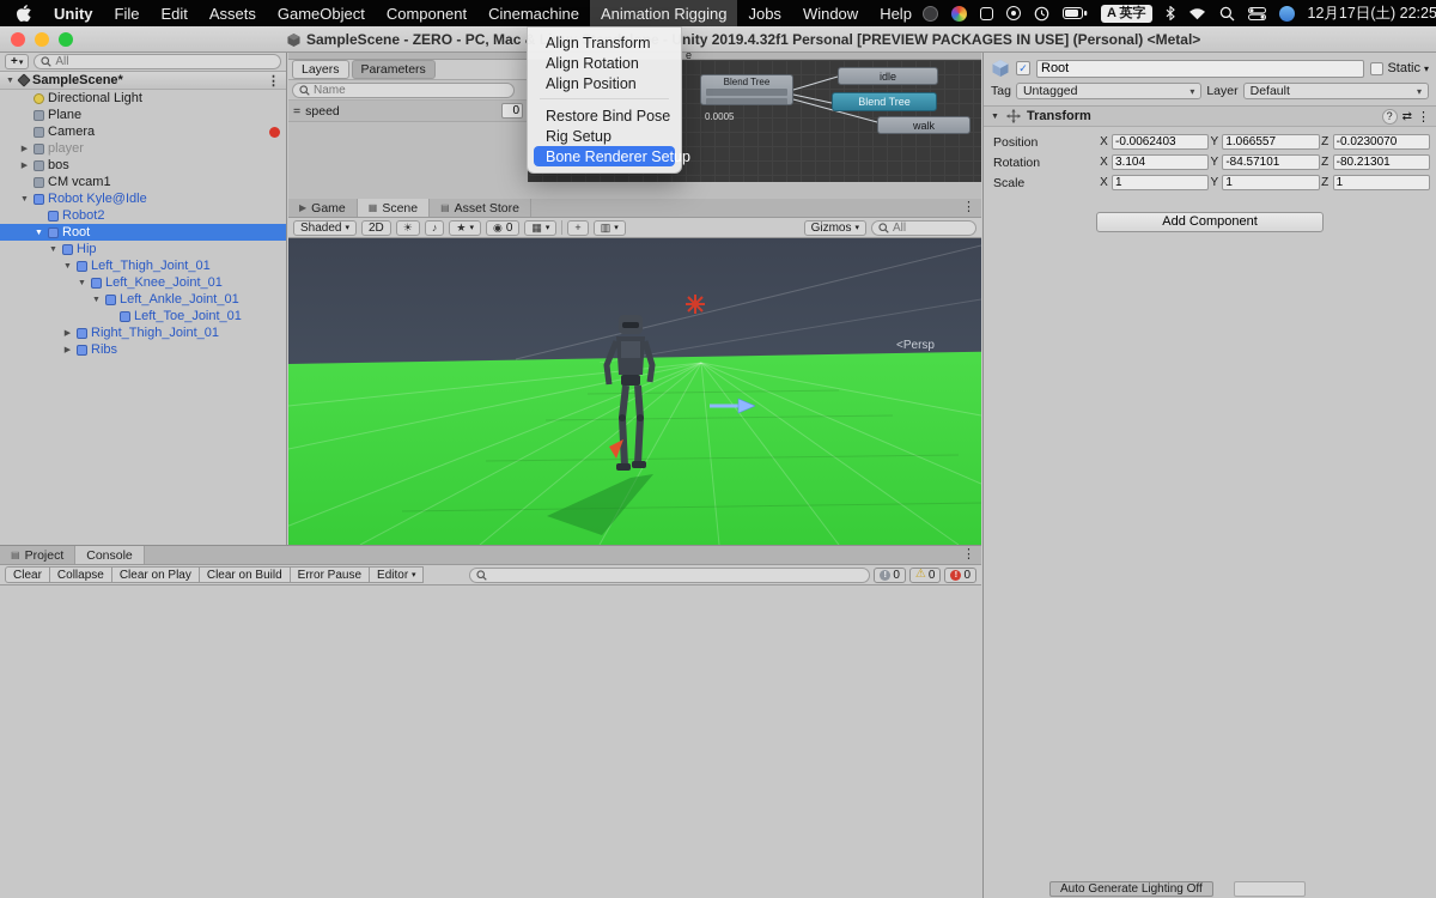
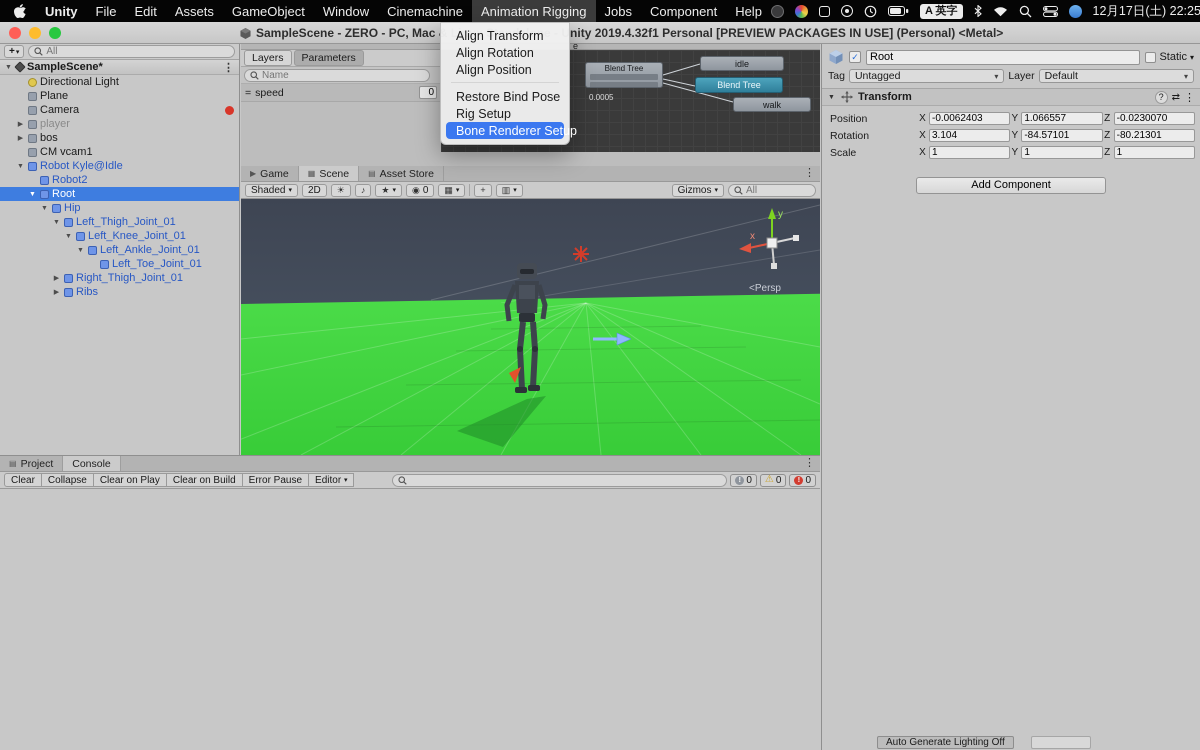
  Unity
  File
  Edit
  Assets
  GameObject
- Component
+ Window
  Cinemachine
  Animation Rigging
  Jobs
- Window
+ Component
  Help
  A 英字
  12月17日(土) 22:25
  SampleScene - ZERO - PC, Macnity 2019.4.32f1 Personal [PREVIEW PACKAGES IN USE] (Personal) <Metal>
  +
  All
  SampleScene*
  ⋮
  Directional Light
  Plane
  Camera
  player
  bos
  CM vcam1
  Robot Kyle@Idle
  Robot2
  Root
  Hip
  Left_Thigh_Joint_01
  Left_Knee_Joint_01
  Left_Ankle_Joint_01
  Left_Toe_Joint_01
  Right_Thigh_Joint_01
  Ribs
  e
  Layers
  Parameters
  Name
  =
  speed
  0
  Blend Tree
  0.0005
  idle
  Blend Tree
  walk
  ▶
  Game
  ▦
  Scene
  ▤
  Asset Store
  ⋮
  Shaded
  2D
  ☀
  ♪
  ★
  ◉
  0
  ▦
  +
  ▥
  Gizmos
  All
+ y
+ x
  <Persp
  ▤
  Project
  Console
  ⋮
  Clear
  Collapse
  Clear on Play
  Clear on Build
  Error Pause
  Editor
  0
  ⚠
  0
  0
  ✓
  Root
  Static
  ▾
  Tag
  Untagged
  ▾
  Layer
  Default
  ▾
  Transform
  ?
  ⇄
  ⋮
  Position
  X
  -0.0062403
  Y
  1.066557
  Z
  -0.0230070
  Rotation
  X
  3.104
  Y
  -84.57101
  Z
  -80.21301
  Scale
  X
  1
  Y
  1
  Z
  1
  Add Component
  Align Transform
  Align Rotation
  Align Position
  Restore Bind Pose
  Rig Setup
  Bone Renderer Setup
  Auto Generate Lighting Off
